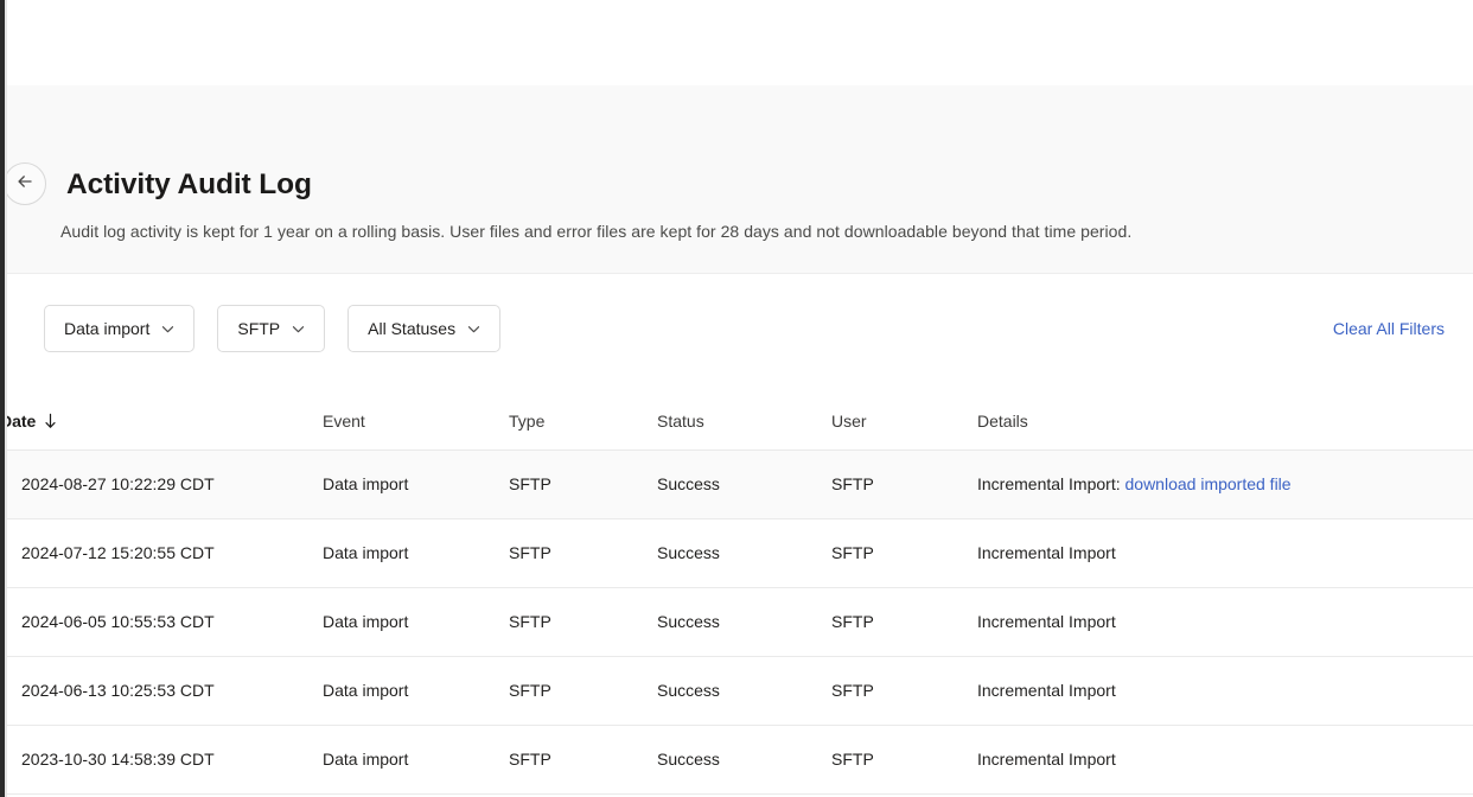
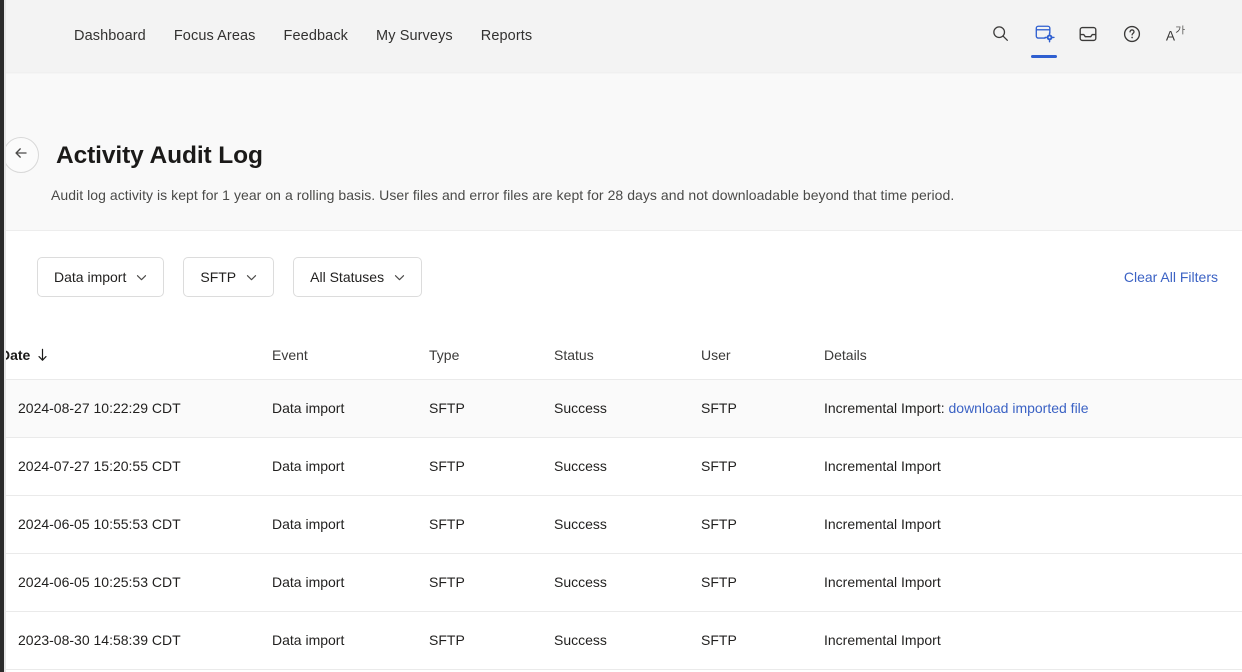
+ Dashboard
+ Focus Areas
+ Feedback
+ My Surveys
+ Reports
+ A
+ 가
  Activity Audit Log
  Audit log activity is kept for 1 year on a rolling basis. User files and error files are kept for 28 days and not downloadable beyond that time period.
  Data import
  SFTP
  All Statuses
  Clear All Filters
  ate	Event	Type	Status	User	Details
  2024-08-27 10:22:29 CDT	Data import	SFTP	Success	SFTP	Incremental Import: download imported file
- 2024-07-12 15:20:55 CDT	Data import	SFTP	Success	SFTP	Incremental Import
+ 2024-07-27 15:20:55 CDT	Data import	SFTP	Success	SFTP	Incremental Import
  2024-06-05 10:55:53 CDT	Data import	SFTP	Success	SFTP	Incremental Import
- 2024-06-13 10:25:53 CDT	Data import	SFTP	Success	SFTP	Incremental Import
+ 2024-06-05 10:25:53 CDT	Data import	SFTP	Success	SFTP	Incremental Import
- 2023-10-30 14:58:39 CDT	Data import	SFTP	Success	SFTP	Incremental Import
+ 2023-08-30 14:58:39 CDT	Data import	SFTP	Success	SFTP	Incremental Import
